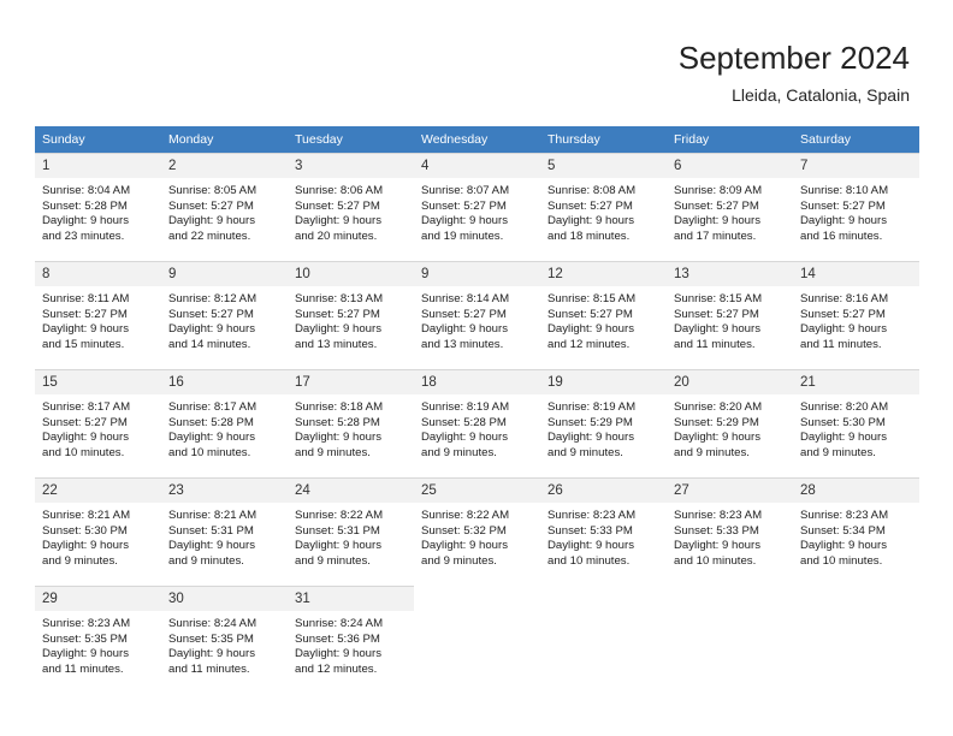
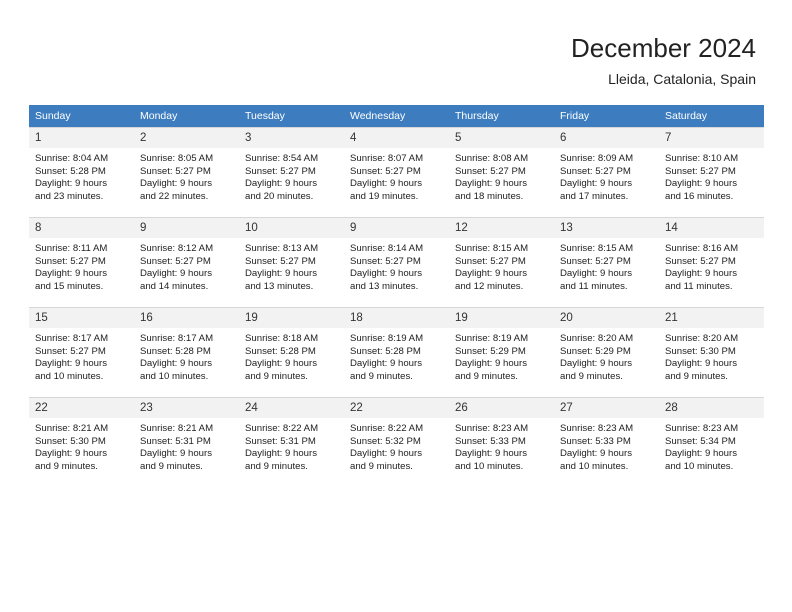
- September 2024
+ December 2024
  Lleida, Catalonia, Spain
  Sunday	Monday	Tuesday	Wednesday	Thursday	Friday	Saturday
- 1Sunrise: 8:04 AMSunset: 5:28 PMDaylight: 9 hoursand 23 minutes.	2Sunrise: 8:05 AMSunset: 5:27 PMDaylight: 9 hoursand 22 minutes.	3Sunrise: 8:06 AMSunset: 5:27 PMDaylight: 9 hoursand 20 minutes.	4Sunrise: 8:07 AMSunset: 5:27 PMDaylight: 9 hoursand 19 minutes.	5Sunrise: 8:08 AMSunset: 5:27 PMDaylight: 9 hoursand 18 minutes.	6Sunrise: 8:09 AMSunset: 5:27 PMDaylight: 9 hoursand 17 minutes.	7Sunrise: 8:10 AMSunset: 5:27 PMDaylight: 9 hoursand 16 minutes.
+ 1Sunrise: 8:04 AMSunset: 5:28 PMDaylight: 9 hoursand 23 minutes.	2Sunrise: 8:05 AMSunset: 5:27 PMDaylight: 9 hoursand 22 minutes.	3Sunrise: 8:54 AMSunset: 5:27 PMDaylight: 9 hoursand 20 minutes.	4Sunrise: 8:07 AMSunset: 5:27 PMDaylight: 9 hoursand 19 minutes.	5Sunrise: 8:08 AMSunset: 5:27 PMDaylight: 9 hoursand 18 minutes.	6Sunrise: 8:09 AMSunset: 5:27 PMDaylight: 9 hoursand 17 minutes.	7Sunrise: 8:10 AMSunset: 5:27 PMDaylight: 9 hoursand 16 minutes.
  8Sunrise: 8:11 AMSunset: 5:27 PMDaylight: 9 hoursand 15 minutes.	9Sunrise: 8:12 AMSunset: 5:27 PMDaylight: 9 hoursand 14 minutes.	10Sunrise: 8:13 AMSunset: 5:27 PMDaylight: 9 hoursand 13 minutes.	9Sunrise: 8:14 AMSunset: 5:27 PMDaylight: 9 hoursand 13 minutes.	12Sunrise: 8:15 AMSunset: 5:27 PMDaylight: 9 hoursand 12 minutes.	13Sunrise: 8:15 AMSunset: 5:27 PMDaylight: 9 hoursand 11 minutes.	14Sunrise: 8:16 AMSunset: 5:27 PMDaylight: 9 hoursand 11 minutes.
- 15Sunrise: 8:17 AMSunset: 5:27 PMDaylight: 9 hoursand 10 minutes.	16Sunrise: 8:17 AMSunset: 5:28 PMDaylight: 9 hoursand 10 minutes.	17Sunrise: 8:18 AMSunset: 5:28 PMDaylight: 9 hoursand 9 minutes.	18Sunrise: 8:19 AMSunset: 5:28 PMDaylight: 9 hoursand 9 minutes.	19Sunrise: 8:19 AMSunset: 5:29 PMDaylight: 9 hoursand 9 minutes.	20Sunrise: 8:20 AMSunset: 5:29 PMDaylight: 9 hoursand 9 minutes.	21Sunrise: 8:20 AMSunset: 5:30 PMDaylight: 9 hoursand 9 minutes.
+ 15Sunrise: 8:17 AMSunset: 5:27 PMDaylight: 9 hoursand 10 minutes.	16Sunrise: 8:17 AMSunset: 5:28 PMDaylight: 9 hoursand 10 minutes.	19Sunrise: 8:18 AMSunset: 5:28 PMDaylight: 9 hoursand 9 minutes.	18Sunrise: 8:19 AMSunset: 5:28 PMDaylight: 9 hoursand 9 minutes.	19Sunrise: 8:19 AMSunset: 5:29 PMDaylight: 9 hoursand 9 minutes.	20Sunrise: 8:20 AMSunset: 5:29 PMDaylight: 9 hoursand 9 minutes.	21Sunrise: 8:20 AMSunset: 5:30 PMDaylight: 9 hoursand 9 minutes.
- 22Sunrise: 8:21 AMSunset: 5:30 PMDaylight: 9 hoursand 9 minutes.	23Sunrise: 8:21 AMSunset: 5:31 PMDaylight: 9 hoursand 9 minutes.	24Sunrise: 8:22 AMSunset: 5:31 PMDaylight: 9 hoursand 9 minutes.	25Sunrise: 8:22 AMSunset: 5:32 PMDaylight: 9 hoursand 9 minutes.	26Sunrise: 8:23 AMSunset: 5:33 PMDaylight: 9 hoursand 10 minutes.	27Sunrise: 8:23 AMSunset: 5:33 PMDaylight: 9 hoursand 10 minutes.	28Sunrise: 8:23 AMSunset: 5:34 PMDaylight: 9 hoursand 10 minutes.
+ 22Sunrise: 8:21 AMSunset: 5:30 PMDaylight: 9 hoursand 9 minutes.	23Sunrise: 8:21 AMSunset: 5:31 PMDaylight: 9 hoursand 9 minutes.	24Sunrise: 8:22 AMSunset: 5:31 PMDaylight: 9 hoursand 9 minutes.	22Sunrise: 8:22 AMSunset: 5:32 PMDaylight: 9 hoursand 9 minutes.	26Sunrise: 8:23 AMSunset: 5:33 PMDaylight: 9 hoursand 10 minutes.	27Sunrise: 8:23 AMSunset: 5:33 PMDaylight: 9 hoursand 10 minutes.	28Sunrise: 8:23 AMSunset: 5:34 PMDaylight: 9 hoursand 10 minutes.
- 29Sunrise: 8:23 AMSunset: 5:35 PMDaylight: 9 hoursand 11 minutes.	30Sunrise: 8:24 AMSunset: 5:35 PMDaylight: 9 hoursand 11 minutes.	31Sunrise: 8:24 AMSunset: 5:36 PMDaylight: 9 hoursand 12 minutes.
